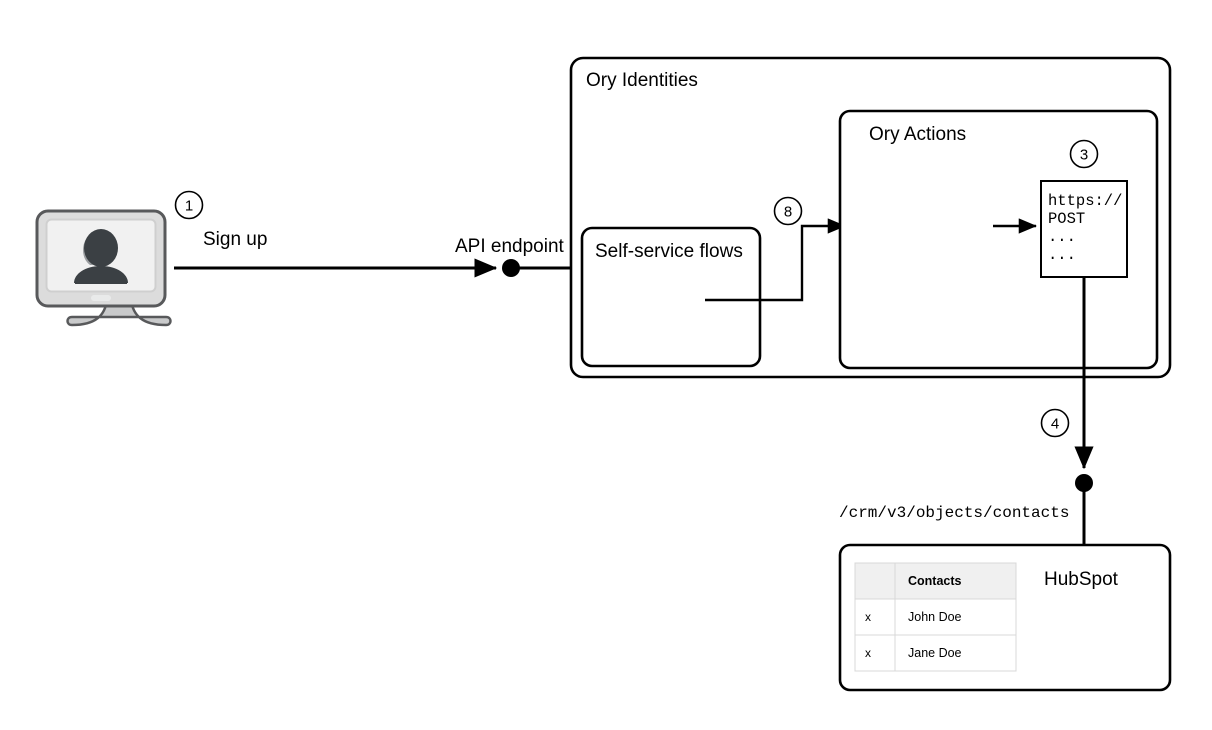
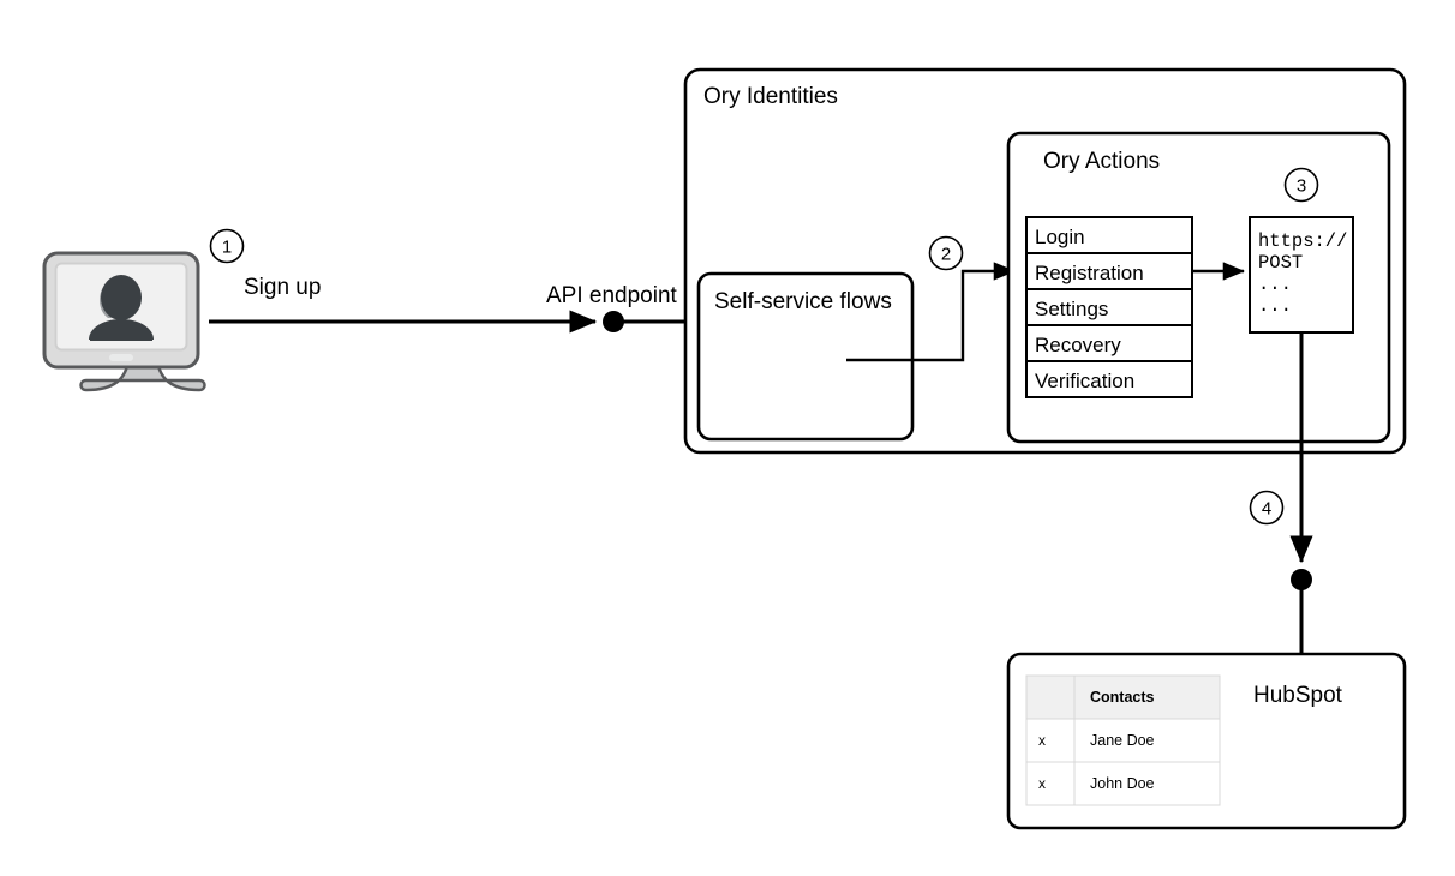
  1
  Sign up
  API endpoint
  Ory Identities
  Self-service flows
- 8
+ 2
  Ory Actions
+ Login
+ Registration
+ Settings
+ Recovery
+ Verification
  https://
  POST
  ...
  ...
  3
  4
- /crm/v3/objects/contacts
  HubSpot
  Contacts
  x
- John Doe
+ Jane Doe
  x
- Jane Doe
+ John Doe
